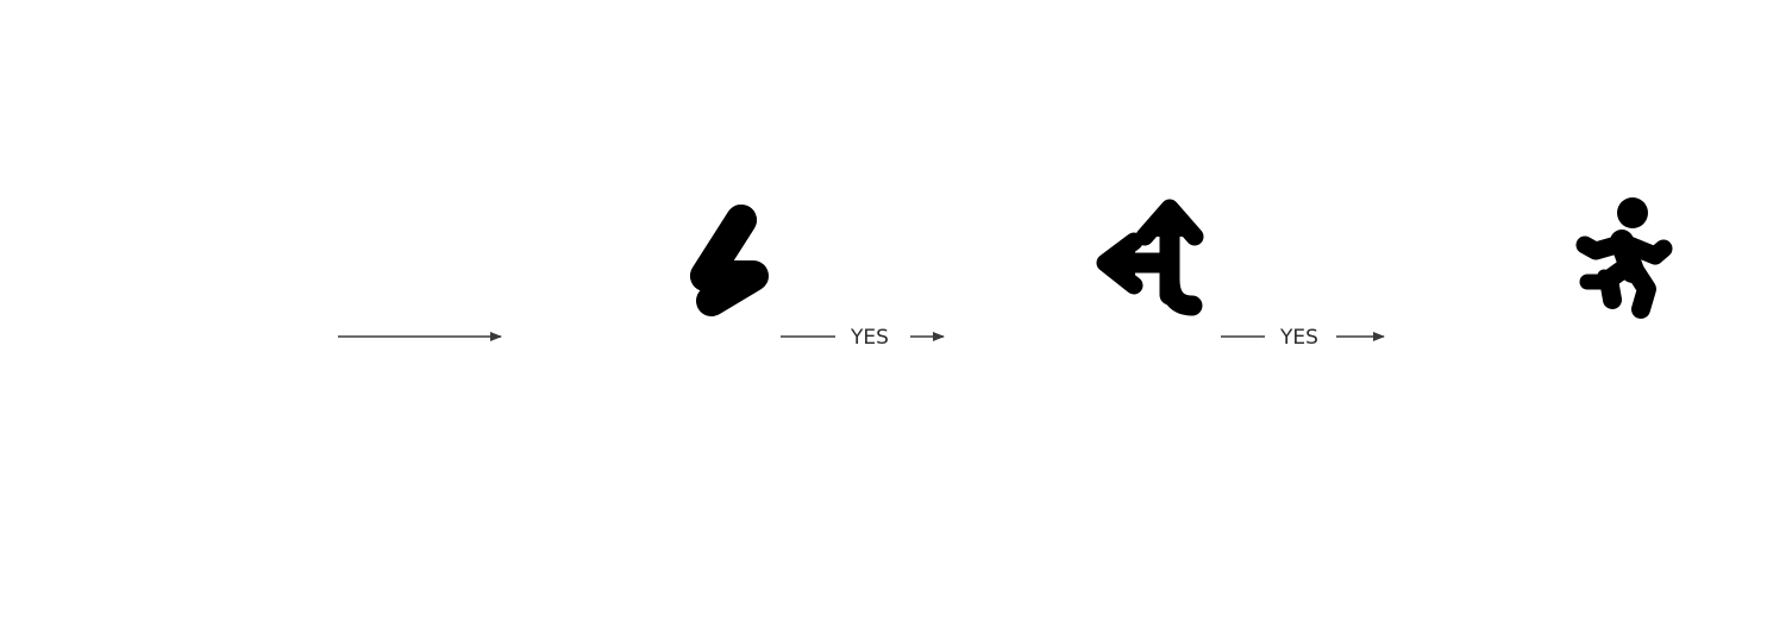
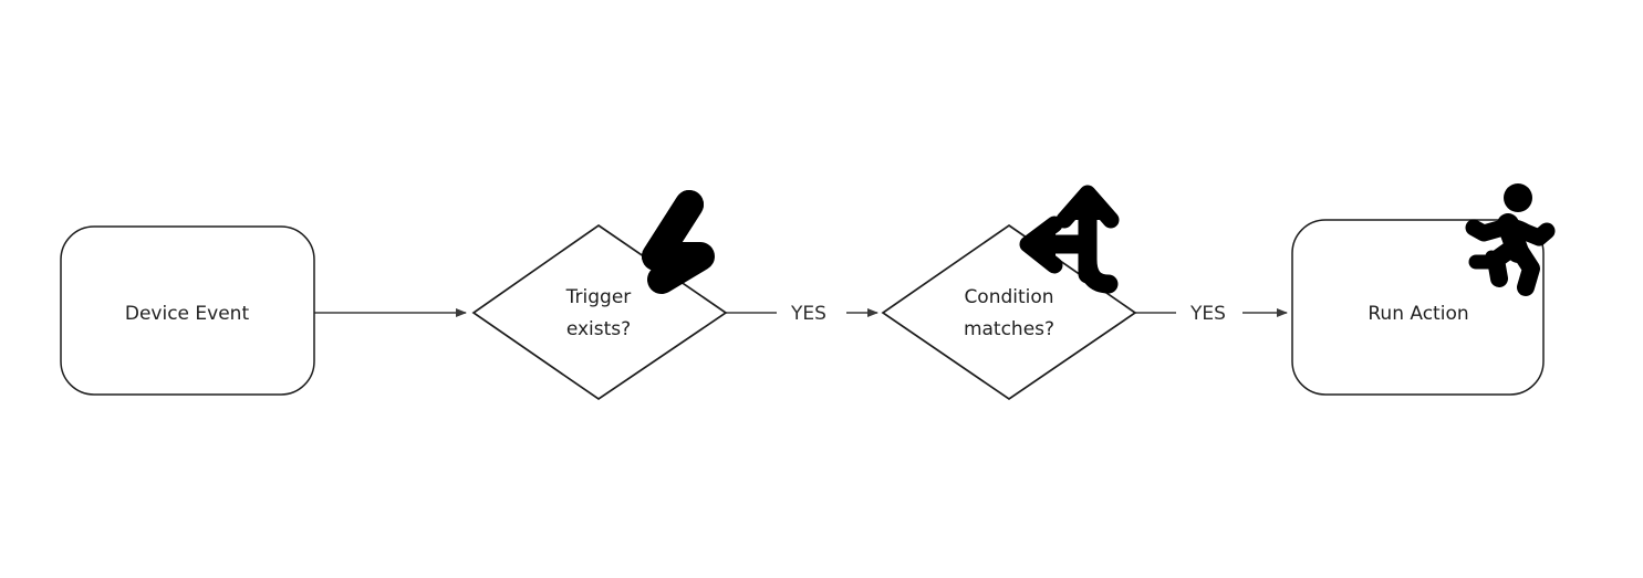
  YES
  YES
+ Device Event
+ Trigger
+ exists?
+ Condition
+ matches?
+ Run Action
